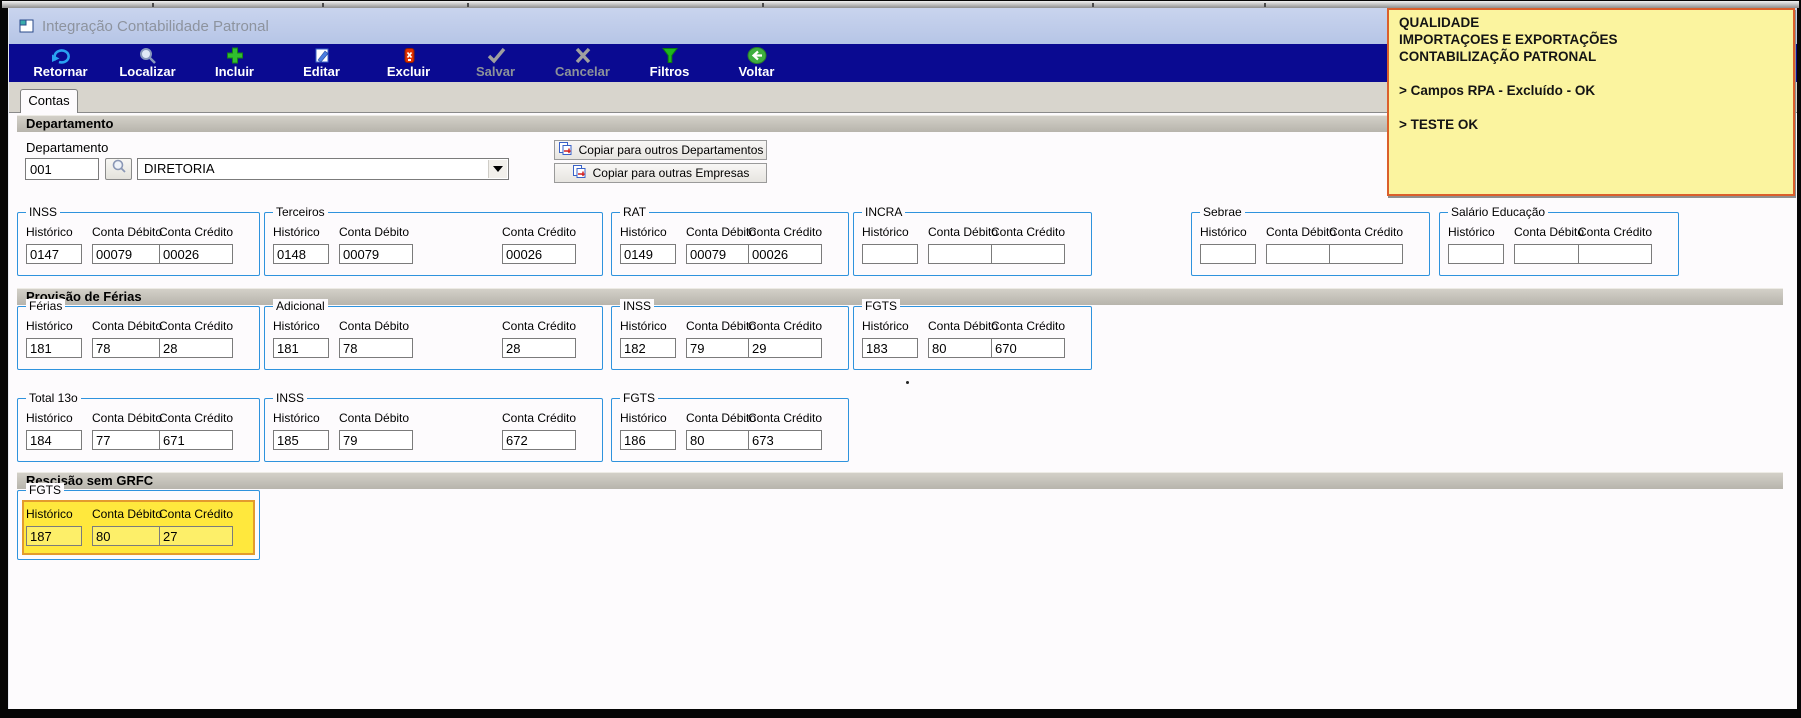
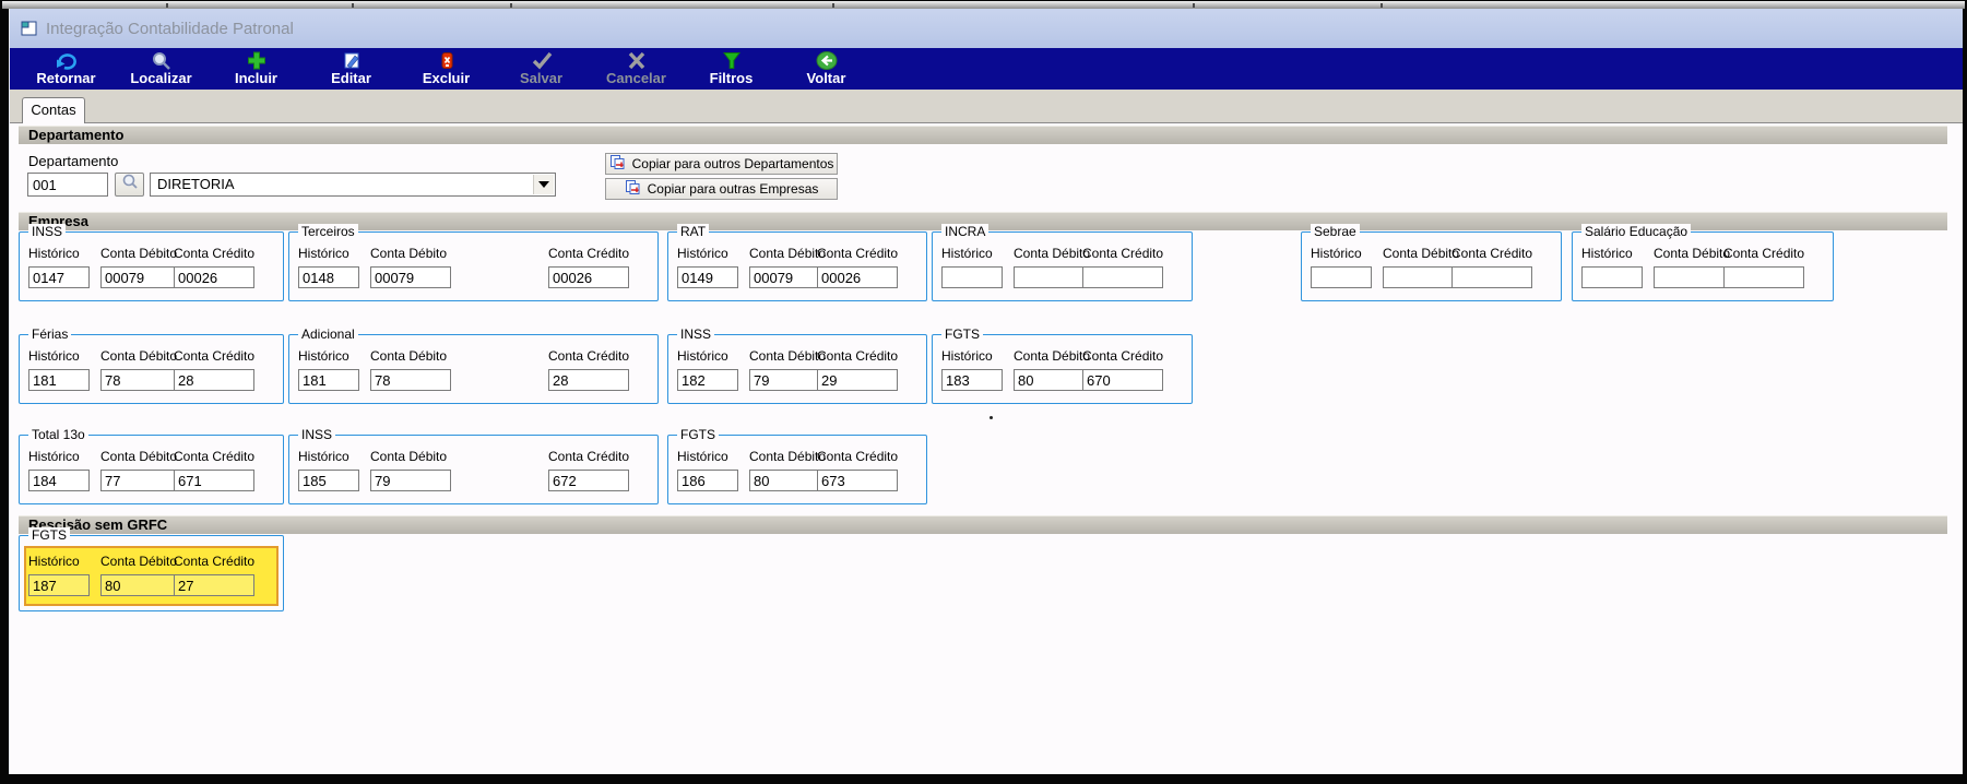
  Integração Contabilidade Patronal
  Retornar
  Localizar
  Incluir
  Editar
  Excluir
  Salvar
  Cancelar
  Filtros
  Voltar
  Contas
  Departamento
  Departamento
  001
  DIRETORIA
  Copiar para outros Departamentos
  Copiar para outras Empresas
+ Empresa
  INSS
  Histórico
  0147
  Conta Débito
  00079
  Conta Crédito
  00026
  Terceiros
  Histórico
  0148
  Conta Débito
  00079
  Conta Crédito
  00026
  RAT
  Histórico
  0149
  Conta Débito
  00079
  Conta Crédito
  00026
  INCRA
  Histórico
  Conta Débito
  Conta Crédito
  Sebrae
  Histórico
  Conta Débito
  Conta Crédito
  Salário Educação
  Histórico
  Conta Débito
  Conta Crédito
- Provisão de Férias
  Férias
  Histórico
  181
  Conta Débito
  78
  Conta Crédito
  28
  Adicional
  Histórico
  181
  Conta Débito
  78
  Conta Crédito
  28
  INSS
  Histórico
  182
  Conta Débito
  79
  Conta Crédito
  29
  FGTS
  Histórico
  183
  Conta Débito
  80
  Conta Crédito
  670
  Total 13o
  Histórico
  184
  Conta Débito
  77
  Conta Crédito
  671
  INSS
  Histórico
  185
  Conta Débito
  79
  Conta Crédito
  672
  FGTS
  Histórico
  186
  Conta Débito
  80
  Conta Crédito
  673
  Rescisão sem GRFC
  FGTS
  Histórico
  187
  Conta Débito
  80
  Conta Crédito
  27
- QUALIDADE
- IMPORTAÇOES E EXPORTAÇÕES
- CONTABILIZAÇÃO PATRONAL
- > Campos RPA - Excluído - OK
- > TESTE OK
